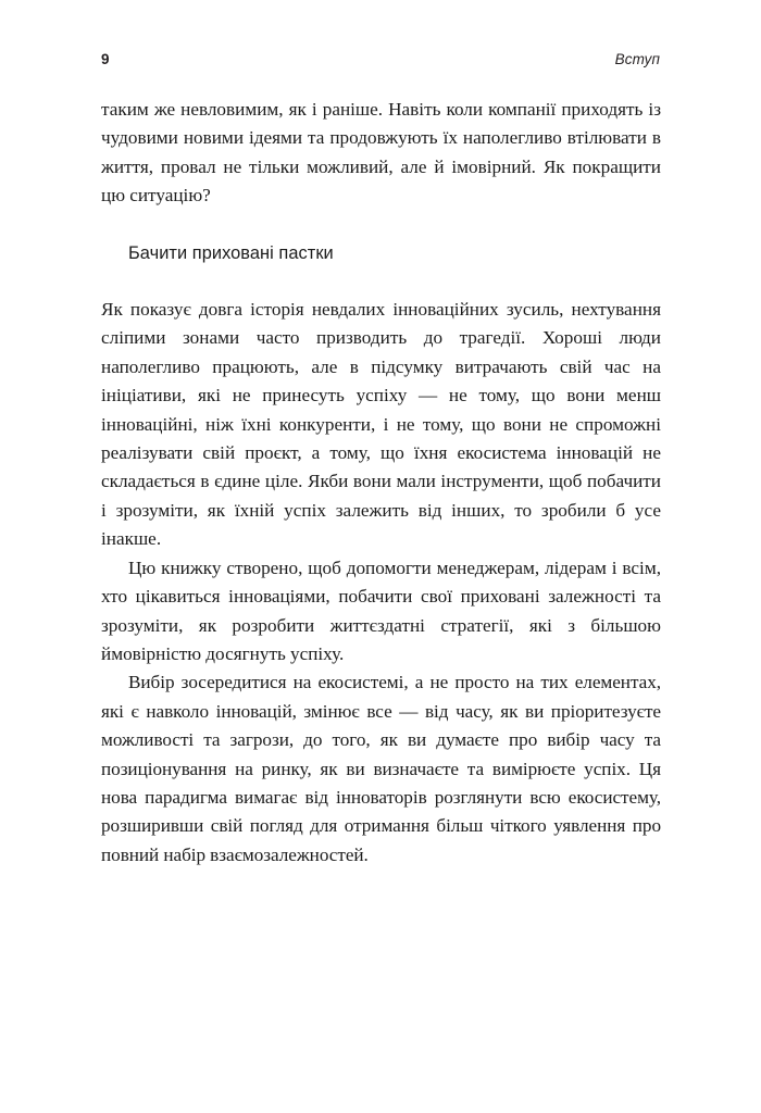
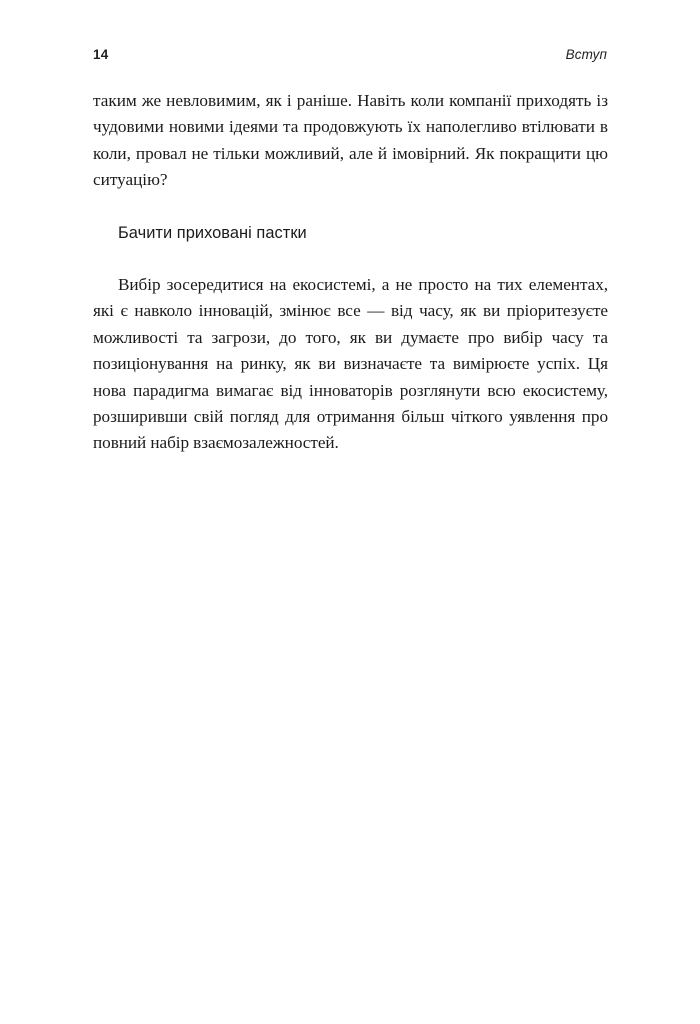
- 9
+ 14
  Вступ
- таким же невловимим, як і раніше. Навіть коли компанії приходять із чудовими новими ідеями та продовжують їх наполегливо втілювати в життя, провал не тільки можливий, але й імовірний. Як покращити цю ситуацію?
+ таким же невловимим, як і раніше. Навіть коли компанії приходять із чудовими новими ідеями та продовжують їх наполегливо втілювати в коли, провал не тільки можливий, але й імовірний. Як покращити цю ситуацію?
  Бачити приховані пастки
- Як показує довга історія невдалих інноваційних зусиль, нехтування сліпими зонами часто призводить до трагедії. Хороші люди наполегливо працюють, але в підсумку витрачають свій час на ініціативи, які не принесуть успіху — не тому, що вони менш інноваційні, ніж їхні конкуренти, і не тому, що вони не спроможні реалізувати свій проєкт, а тому, що їхня екосистема інновацій не складається в єдине ціле. Якби вони мали інструменти, щоб побачити і зрозуміти, як їхній успіх залежить від інших, то зробили б усе інакше.
- Цю книжку створено, щоб допомогти менеджерам, лідерам і всім, хто цікавиться інноваціями, побачити свої приховані залежності та зрозуміти, як розробити життєздатні стратегії, які з більшою ймовірністю досягнуть успіху.
  Вибір зосередитися на екосистемі, а не просто на тих елементах, які є навколо інновацій, змінює все — від часу, як ви пріоритезуєте можливості та загрози, до того, як ви думаєте про вибір часу та позиціонування на ринку, як ви визначаєте та вимірюєте успіх. Ця нова парадигма вимагає від інноваторів розглянути всю екосистему, розширивши свій погляд для отримання більш чіткого уявлення про повний набір взаємозалежностей.
